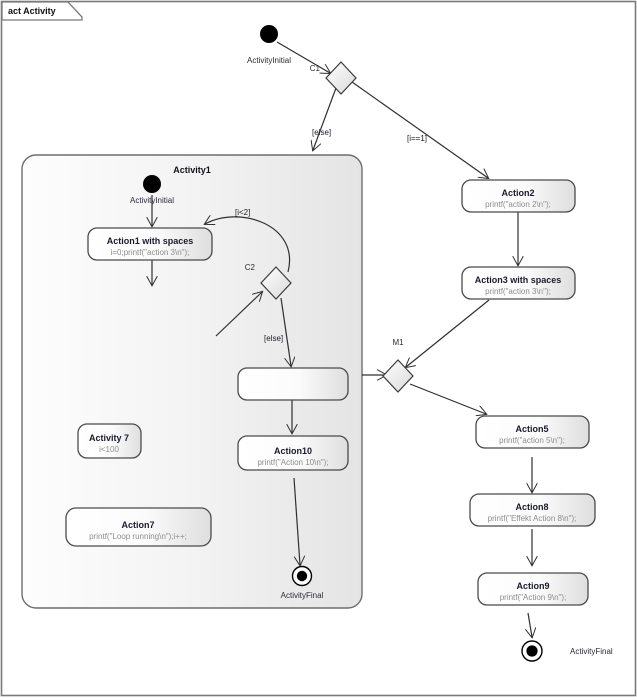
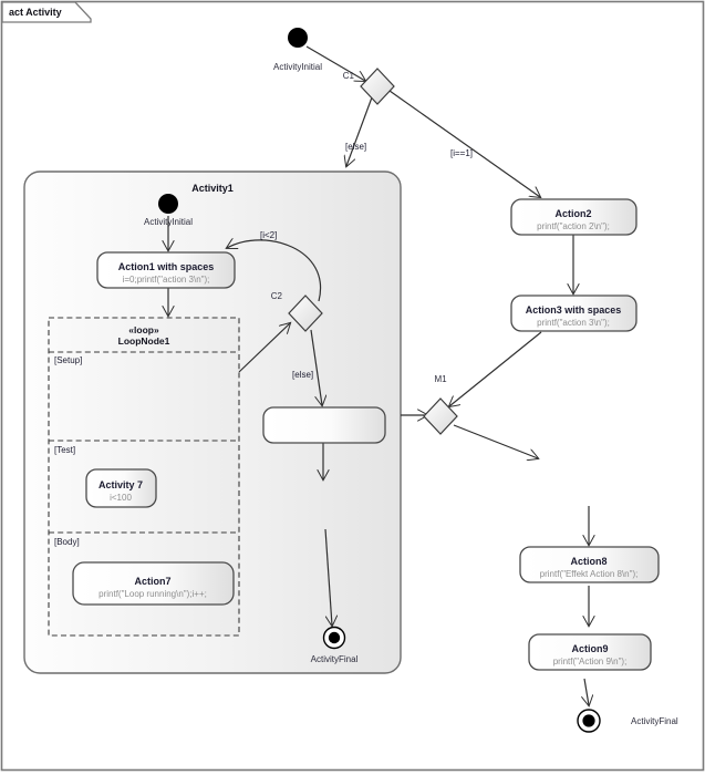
  act Activity
  Activity1
+ «loop»
+ LoopNode1
+ [Setup]
+ [Test]
+ [Body]
  [else]
  [i==1]
  [i<2]
  [else]
  ActivityInitial
  C1
  Action2
  printf("action 2\n");
  Action3 with spaces
  printf("action 3\n");
  M1
- Action5
- printf("action 5\n");
  Action8
  printf("Effekt Action 8\n");
  Action9
  printf("Action 9\n");
  ActivityFinal
  ActivityInitial
  Action1 with spaces
  i=0;printf("action 3\n");
  Activity 7
  i<100
  Action7
  printf("Loop running\n");i++;
  C2
- Action10
- printf("Action 10\n");
  ActivityFinal
